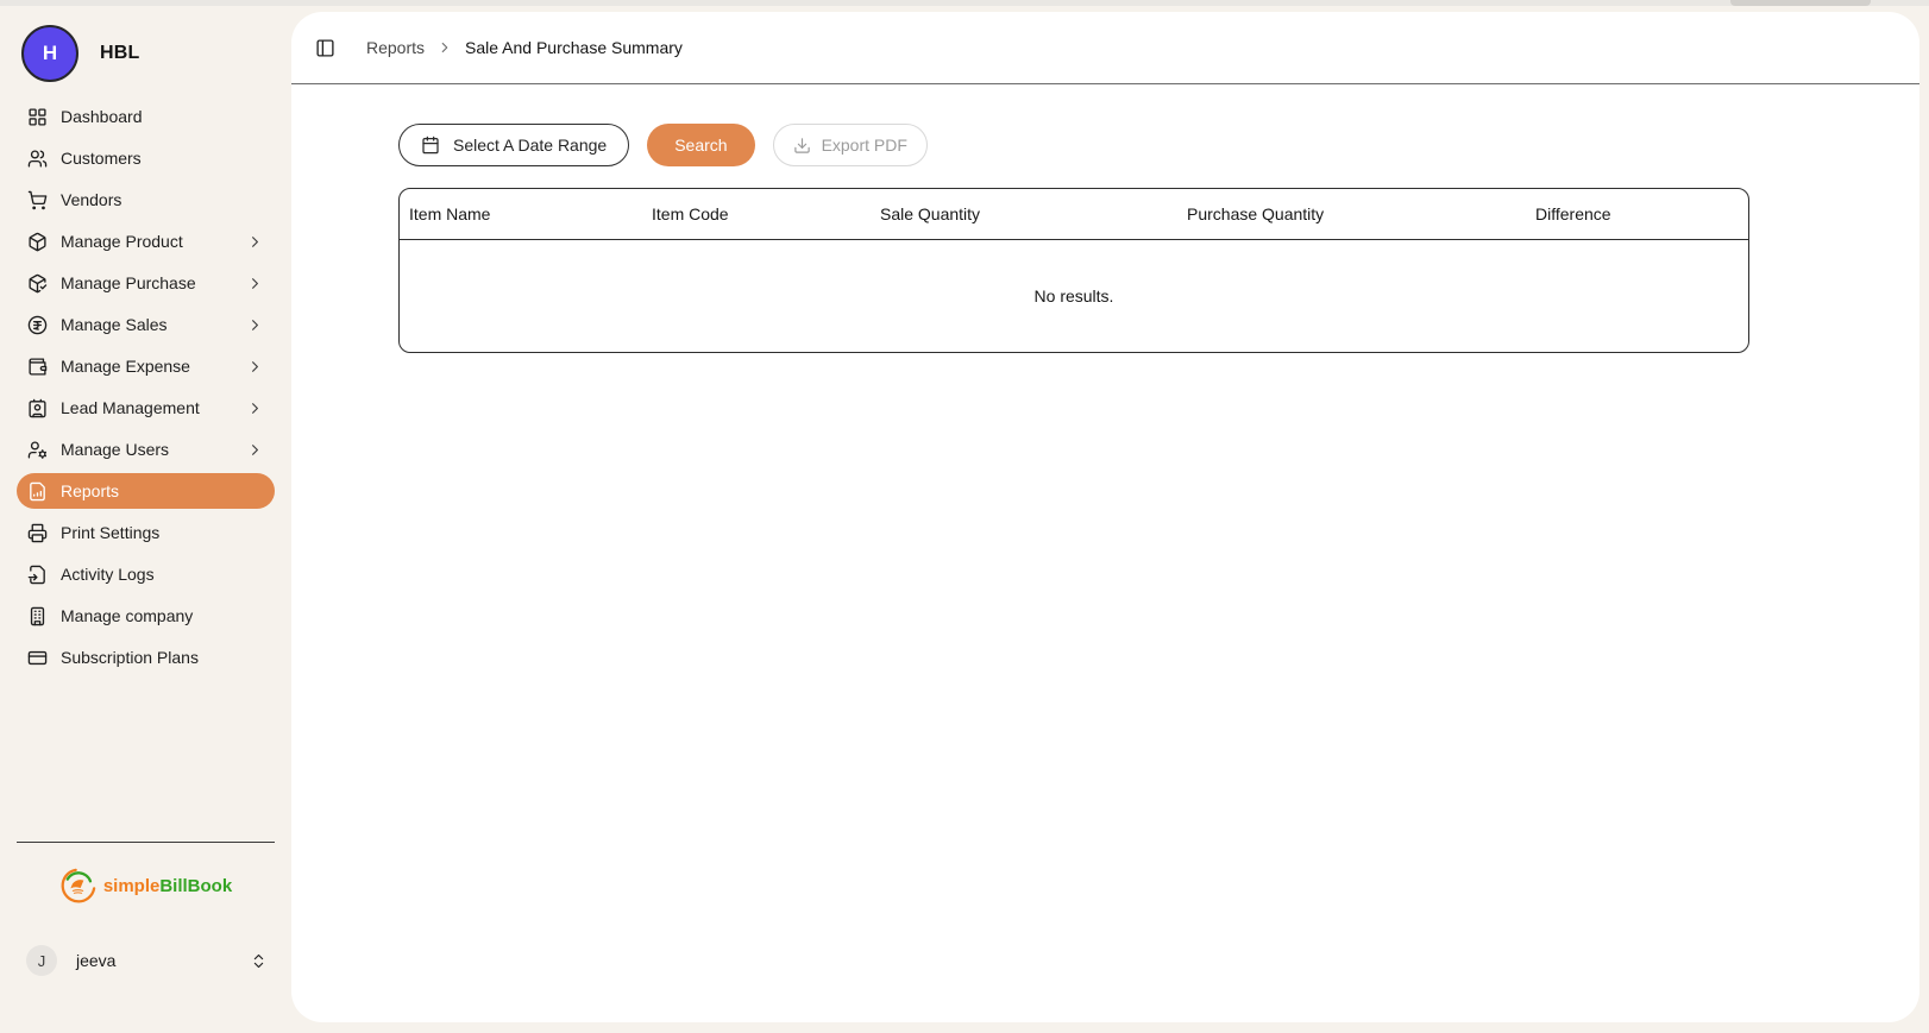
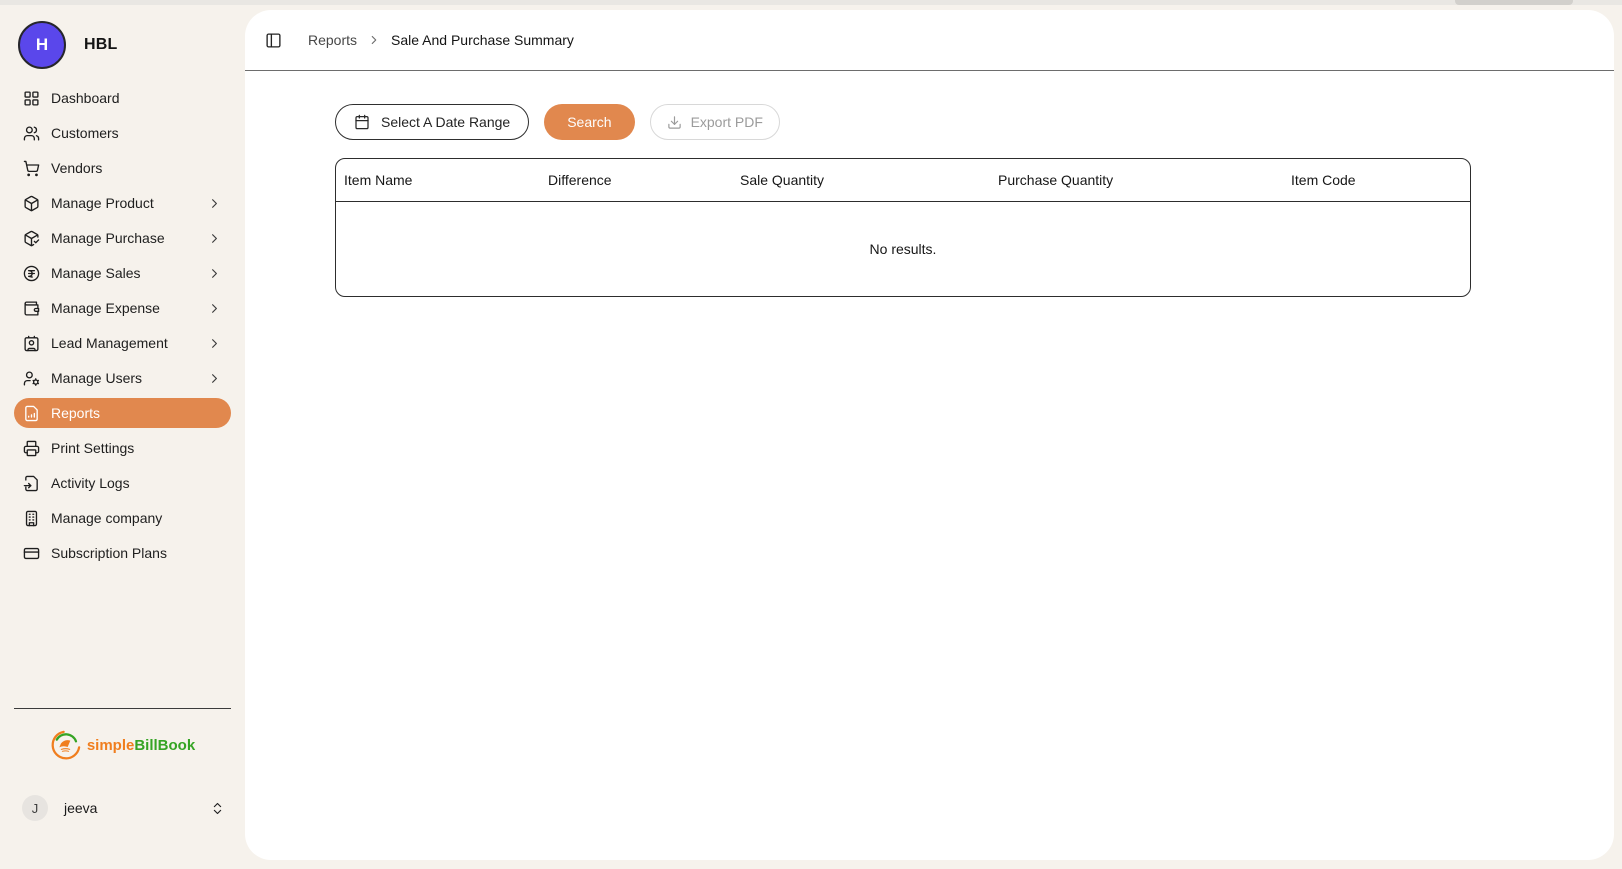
  H
  HBL
  Dashboard
  Customers
  Vendors
  Manage Product
  Manage Purchase
  Manage Sales
  Manage Expense
  Lead Management
  Manage Users
  Reports
  Print Settings
  Activity Logs
  Manage company
  Subscription Plans
  simpleBillBook
  J
  jeeva
  Reports
  Sale And Purchase Summary
  Select A Date Range
  Search
  Export PDF
  Item Name
- Item Code
+ Difference
  Sale Quantity
  Purchase Quantity
- Difference
+ Item Code
  No results.
